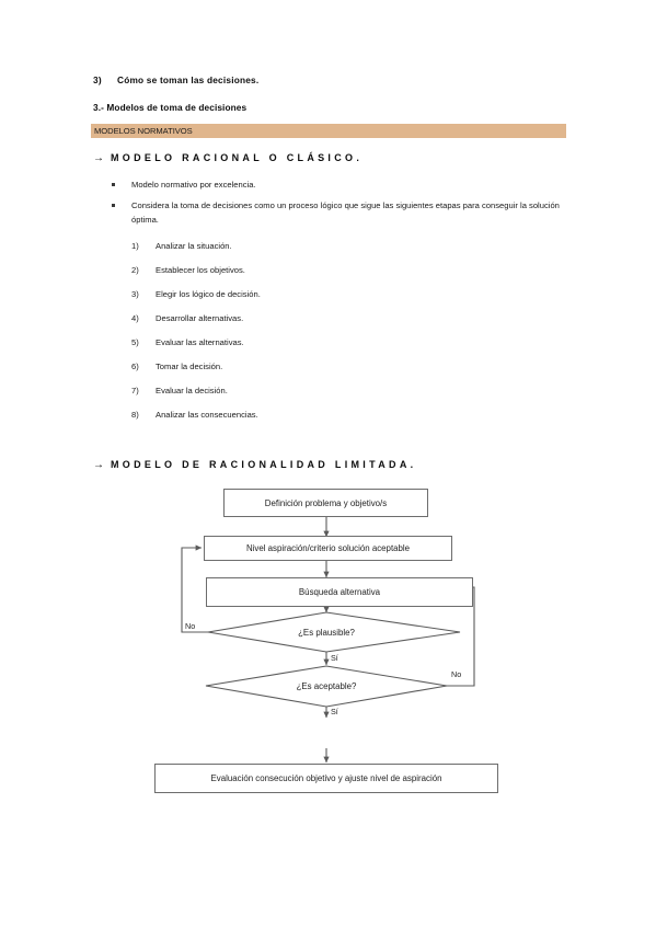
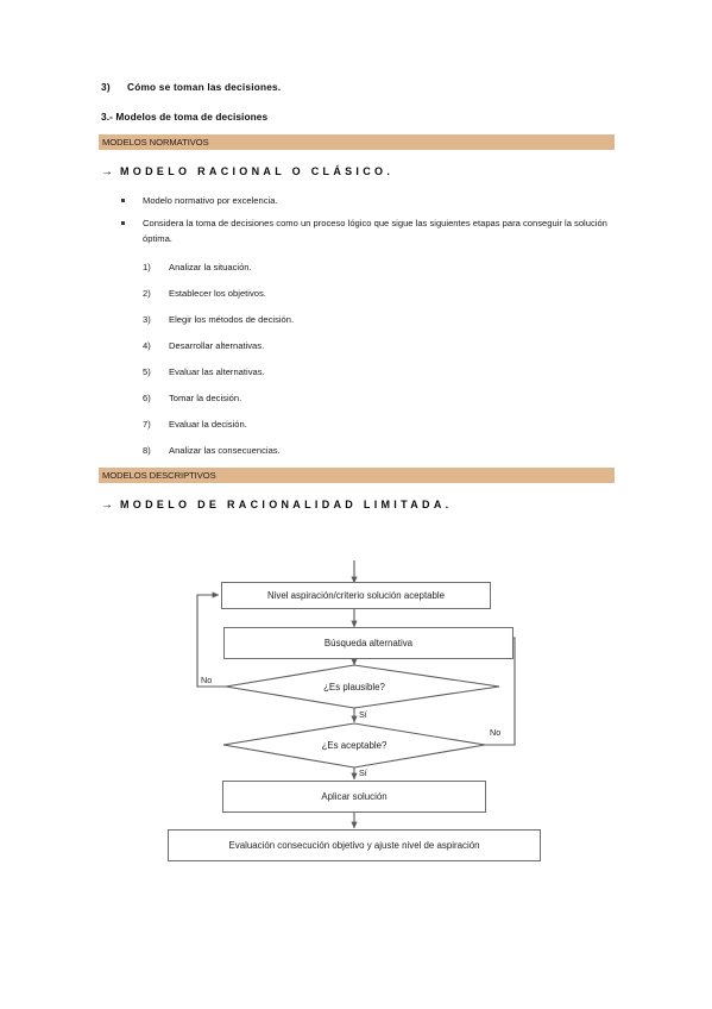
  3) Cómo se toman las decisiones.
  3.- Modelos de toma de decisiones
  MODELOS NORMATIVOS
  → MODELO RACIONAL O CLÁSICO.
  Modelo normativo por excelencia.
  Considera la toma de decisiones como un proceso lógico que sigue las siguientes etapas para conseguir la solución óptima.
  1) Analizar la situación.
  2) Establecer los objetivos.
- 3) Elegir los lógico de decisión.
+ 3) Elegir los métodos de decisión.
  4) Desarrollar alternativas.
  5) Evaluar las alternativas.
  6) Tomar la decisión.
  7) Evaluar la decisión.
  8) Analizar las consecuencias.
+ MODELOS DESCRIPTIVOS
  → MODELO DE RACIONALIDAD LIMITADA.
- Definición problema y objetivo/s
  Nivel aspiración/criterio solución aceptable
  Búsqueda alternativa
  ¿Es plausible?
  ¿Es aceptable?
+ Aplicar solución
  Evaluación consecución objetivo y ajuste nivel de aspiración
  No
  Sí
  No
  Sí
